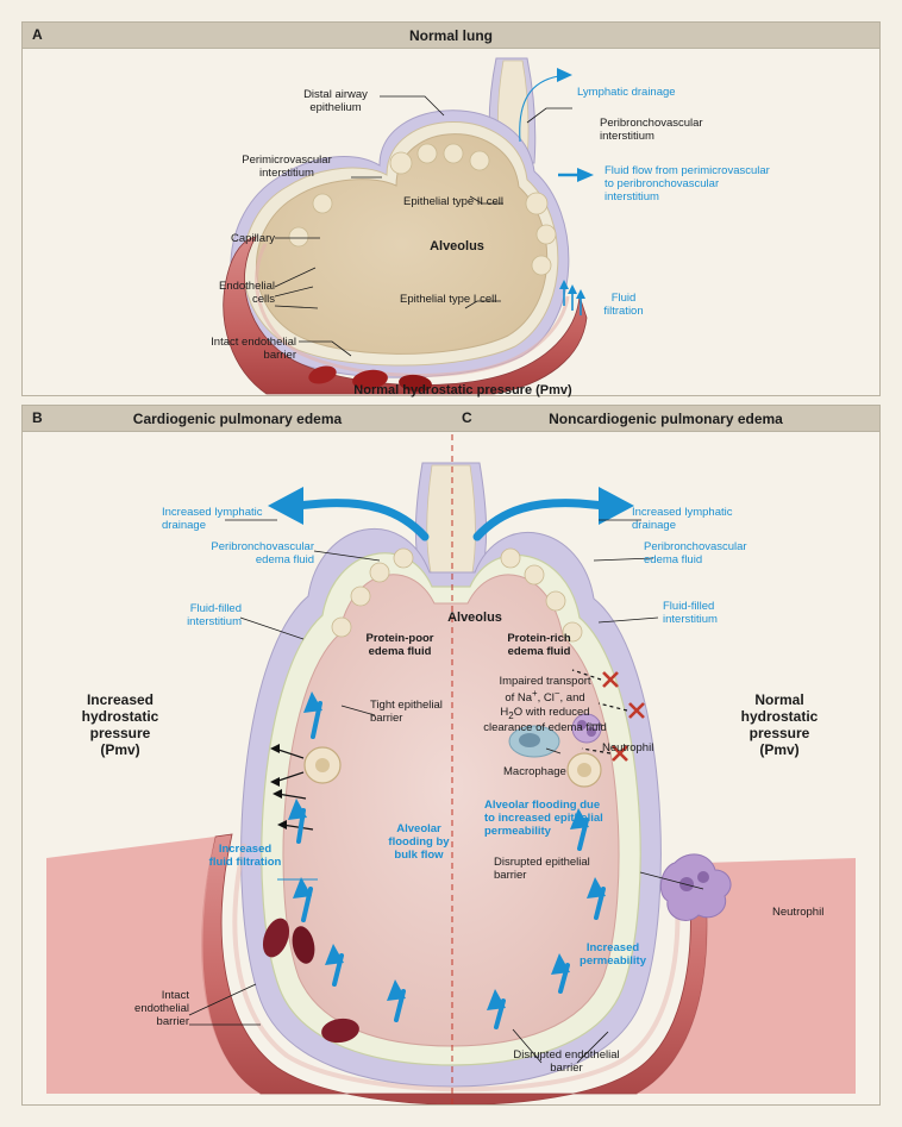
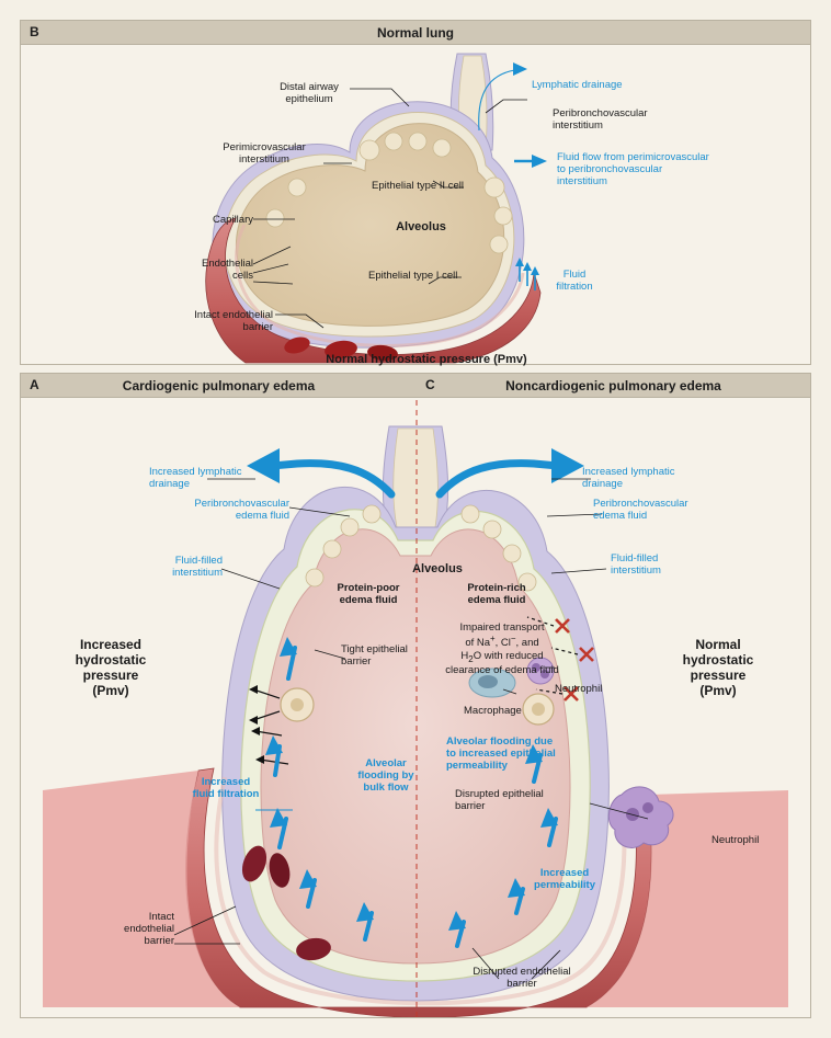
  Normal lung
- A
+ B
  Distal airway
  epithelium
  Lymphatic drainage
  Peribronchovascular
  interstitium
  Perimicrovascular
  interstitium
  Fluid flow from perimicrovascular
  to peribronchovascular
  interstitium
  Epithelial type II cell
  Capillary
  Alveolus
  Endothelial
  cells
  Epithelial type I cell
  Fluid
  filtration
  Intact endothelial
  barrier
  Normal hydrostatic pressure (Pmv)
  Cardiogenic pulmonary edema
  Noncardiogenic pulmonary edema
- B
+ A
  C
  Increased lymphatic
  drainage
  Peribronchovascular
  edema fluid
  Fluid-filled
  interstitium
  Alveolus
  Protein-poor
  edema fluid
  Tight epithelial
  barrier
  Increased
  hydrostatic
  pressure
  (Pmv)
  Increased
  fluid filtration
  Alveolar
  flooding by
  bulk flow
  Intact
  endothelial
  barrier
  Increased lymphatic
  drainage
  Peribronchovascular
  edema fluid
  Fluid-filled
  interstitium
  Protein-rich
  edema fluid
  Impaired transport
  of Na+, Cl−, and
  H2O with reduced
  clearance of edema fluid
  Neutrophil
  Macrophage
  Alveolar flooding due
  to increased epithelial
  permeability
  Disrupted epithelial
  barrier
  Normal
  hydrostatic
  pressure
  (Pmv)
  Neutrophil
  Increased
  permeability
  Disrupted endothelial
  barrier
